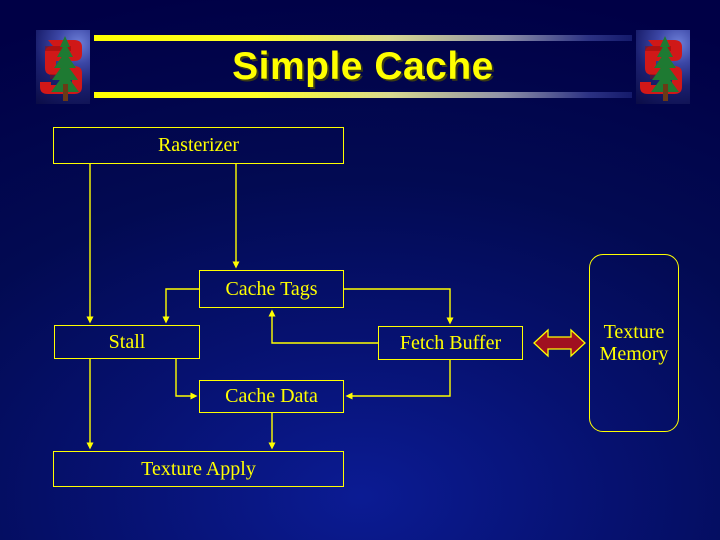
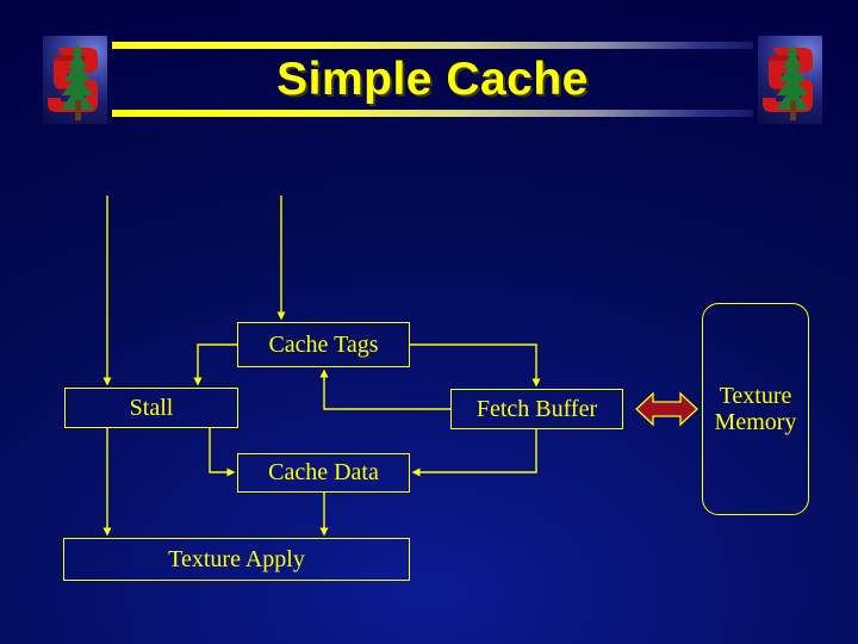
  Simple Cache
- Rasterizer
  Cache Tags
  Stall
  Fetch Buffer
  Cache Data
  Texture Apply
  Texture
  Memory
